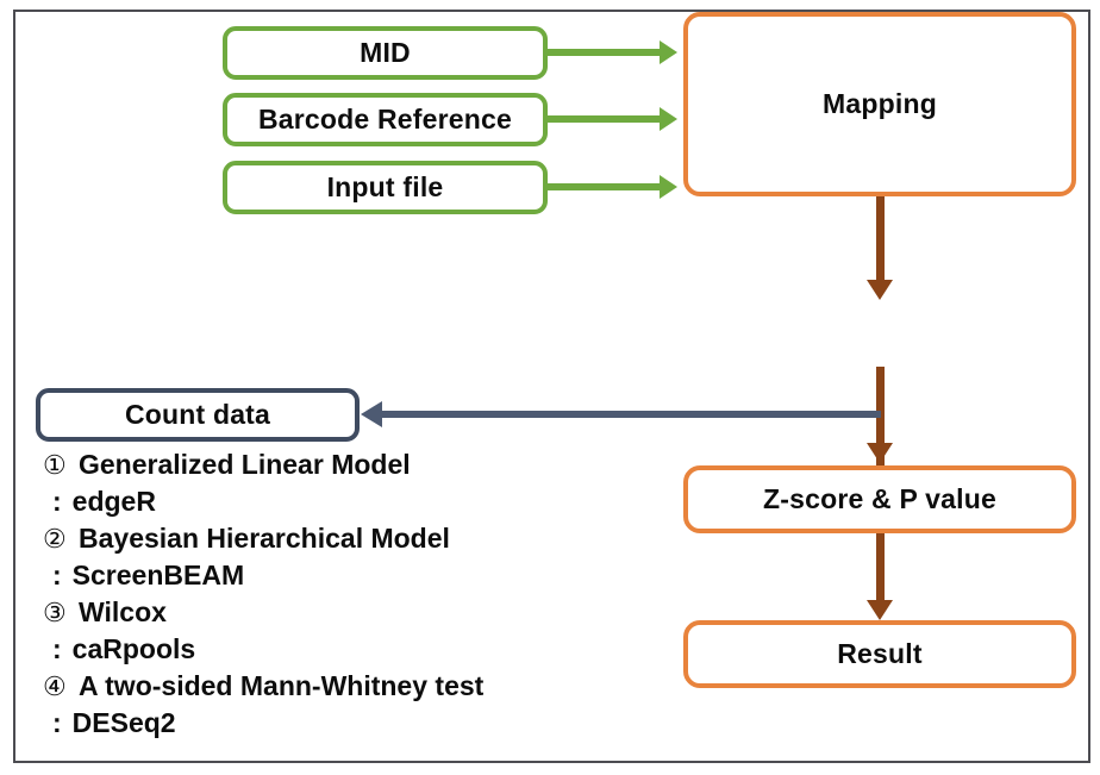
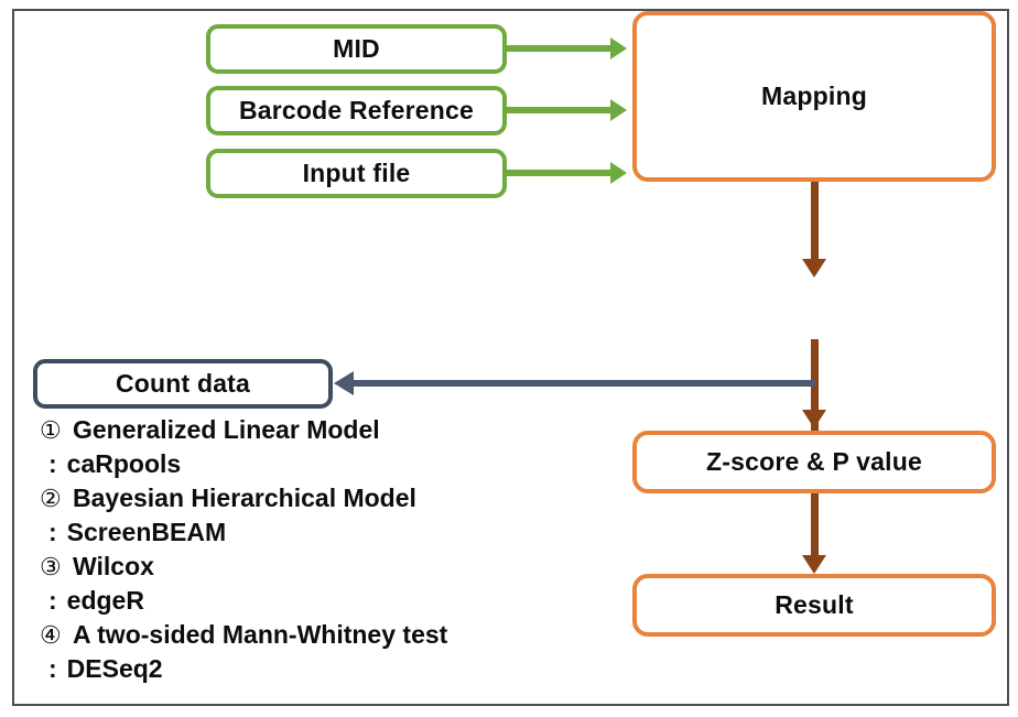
  MID
  Barcode Reference
  Input file
  Mapping
  Z-score & P value
  Result
  Count data
  ①
  Generalized Linear Model
  :
- edgeR
+ caRpools
  ②
  Bayesian Hierarchical Model
  :
  ScreenBEAM
  ③
  Wilcox
  :
- caRpools
+ edgeR
  ④
  A two-sided Mann-Whitney test
  :
  DESeq2
